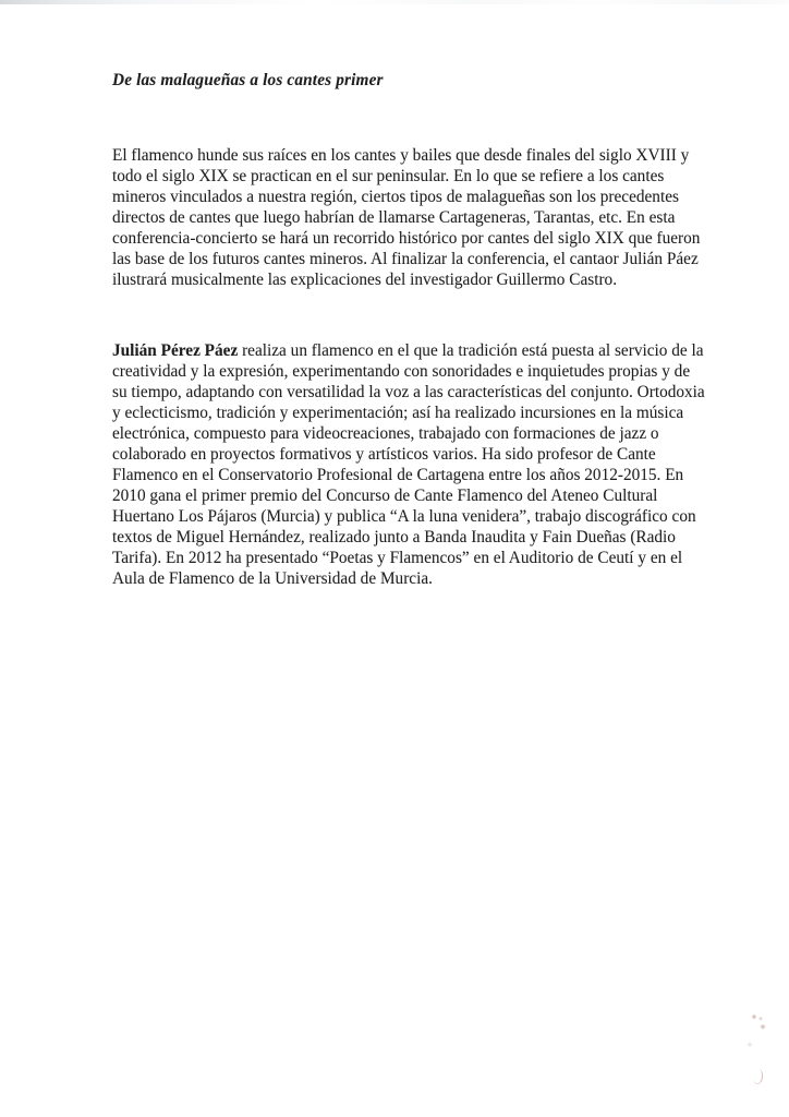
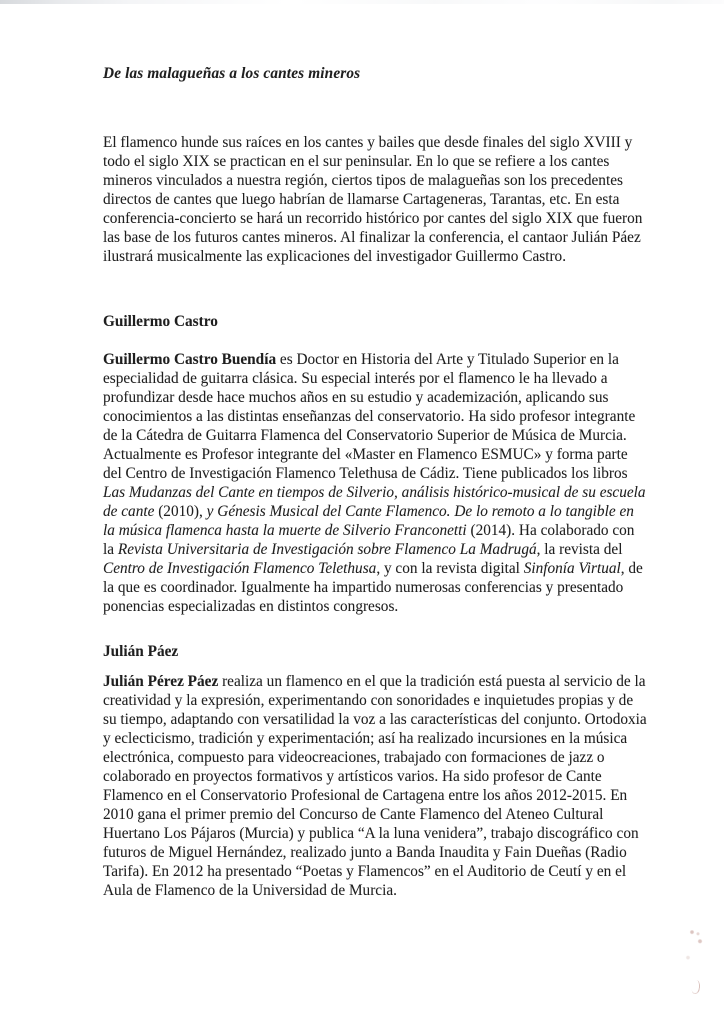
- De las malagueñas a los cantes primer
+ De las malagueñas a los cantes mineros
  El flamenco hunde sus raíces en los cantes y bailes que desde finales del siglo XVIII y todo el siglo XIX se practican en el sur peninsular. En lo que se refiere a los cantes mineros vinculados a nuestra región, ciertos tipos de malagueñas son los precedentes directos de cantes que luego habrían de llamarse Cartageneras, Tarantas, etc. En esta conferencia-concierto se hará un recorrido histórico por cantes del siglo XIX que fueron las base de los futuros cantes mineros. Al finalizar la conferencia, el cantaor Julián Páez ilustrará musicalmente las explicaciones del investigador Guillermo Castro.
+ Guillermo Castro
+ Guillermo Castro Buendía es Doctor en Historia del Arte y Titulado Superior en la especialidad de guitarra clásica. Su especial interés por el flamenco le ha llevado a profundizar desde hace muchos años en su estudio y academización, aplicando sus conocimientos a las distintas enseñanzas del conservatorio. Ha sido profesor integrante de la Cátedra de Guitarra Flamenca del Conservatorio Superior de Música de Murcia. Actualmente es Profesor integrante del «Master en Flamenco ESMUC» y forma parte del Centro de Investigación Flamenco Telethusa de Cádiz. Tiene publicados los libros Las Mudanzas del Cante en tiempos de Silverio, análisis histórico-musical de su escuela de cante (2010), y Génesis Musical del Cante Flamenco. De lo remoto a lo tangible en la música flamenca hasta la muerte de Silverio Franconetti (2014). Ha colaborado con la Revista Universitaria de Investigación sobre Flamenco La Madrugá, la revista del Centro de Investigación Flamenco Telethusa, y con la revista digital Sinfonía Virtual, de la que es coordinador. Igualmente ha impartido numerosas conferencias y presentado ponencias especializadas en distintos congresos.
+ Julián Páez
- Julián Pérez Páez realiza un flamenco en el que la tradición está puesta al servicio de la creatividad y la expresión, experimentando con sonoridades e inquietudes propias y de su tiempo, adaptando con versatilidad la voz a las características del conjunto. Ortodoxia y eclecticismo, tradición y experimentación; así ha realizado incursiones en la música electrónica, compuesto para videocreaciones, trabajado con formaciones de jazz o colaborado en proyectos formativos y artísticos varios. Ha sido profesor de Cante Flamenco en el Conservatorio Profesional de Cartagena entre los años 2012-2015. En 2010 gana el primer premio del Concurso de Cante Flamenco del Ateneo Cultural Huertano Los Pájaros (Murcia) y publica “A la luna venidera”, trabajo discográfico con textos de Miguel Hernández, realizado junto a Banda Inaudita y Fain Dueñas (Radio Tarifa). En 2012 ha presentado “Poetas y Flamencos” en el Auditorio de Ceutí y en el Aula de Flamenco de la Universidad de Murcia.
+ Julián Pérez Páez realiza un flamenco en el que la tradición está puesta al servicio de la creatividad y la expresión, experimentando con sonoridades e inquietudes propias y de su tiempo, adaptando con versatilidad la voz a las características del conjunto. Ortodoxia y eclecticismo, tradición y experimentación; así ha realizado incursiones en la música electrónica, compuesto para videocreaciones, trabajado con formaciones de jazz o colaborado en proyectos formativos y artísticos varios. Ha sido profesor de Cante Flamenco en el Conservatorio Profesional de Cartagena entre los años 2012-2015. En 2010 gana el primer premio del Concurso de Cante Flamenco del Ateneo Cultural Huertano Los Pájaros (Murcia) y publica “A la luna venidera”, trabajo discográfico con futuros de Miguel Hernández, realizado junto a Banda Inaudita y Fain Dueñas (Radio Tarifa). En 2012 ha presentado “Poetas y Flamencos” en el Auditorio de Ceutí y en el Aula de Flamenco de la Universidad de Murcia.
